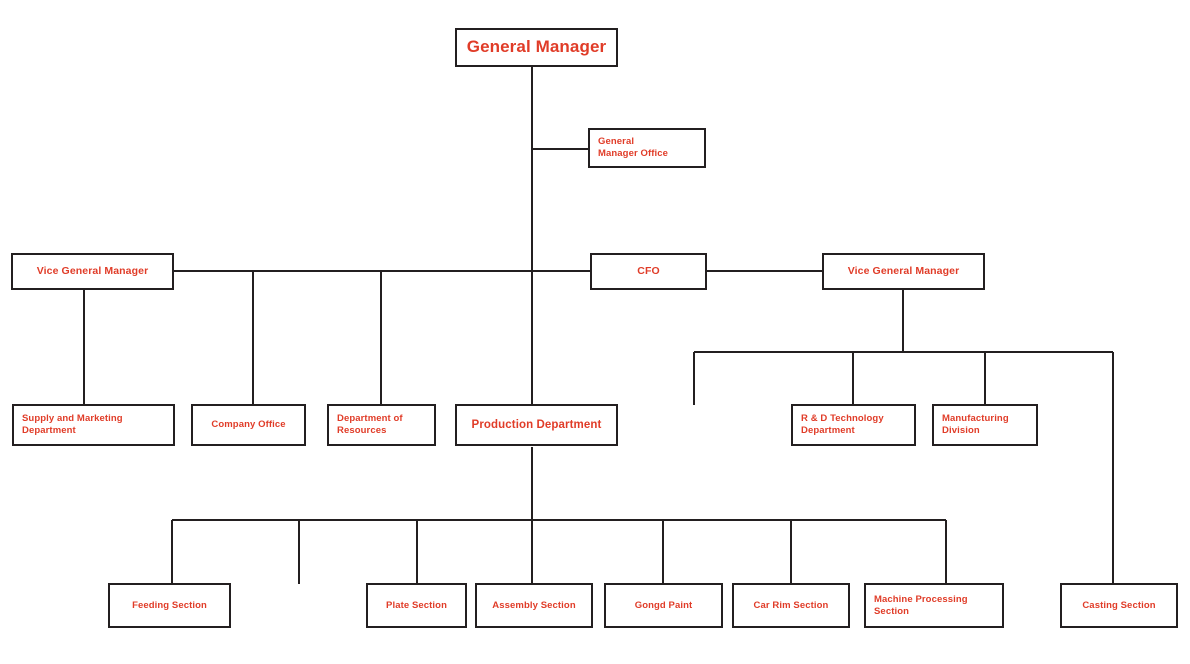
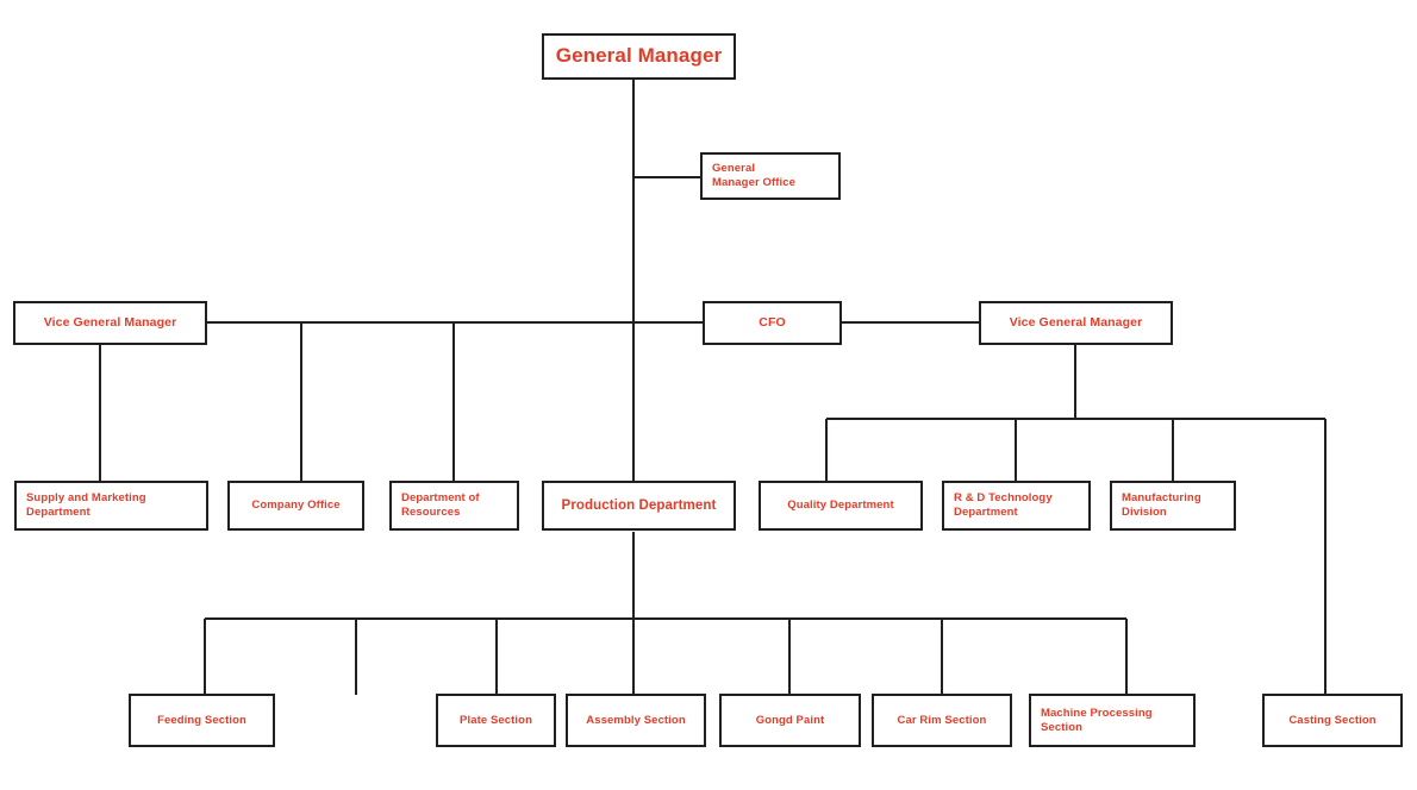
  General Manager
  General
  Manager Office
  Vice General Manager
  CFO
  Vice General Manager
  Supply and Marketing
  Department
  Company Office
  Department of
  Resources
  Production Department
+ Quality Department
  R & D Technology
  Department
  Manufacturing
  Division
  Feeding Section
  Plate Section
  Assembly Section
  Gongd Paint
  Car Rim Section
  Machine Processing
  Section
  Casting Section
